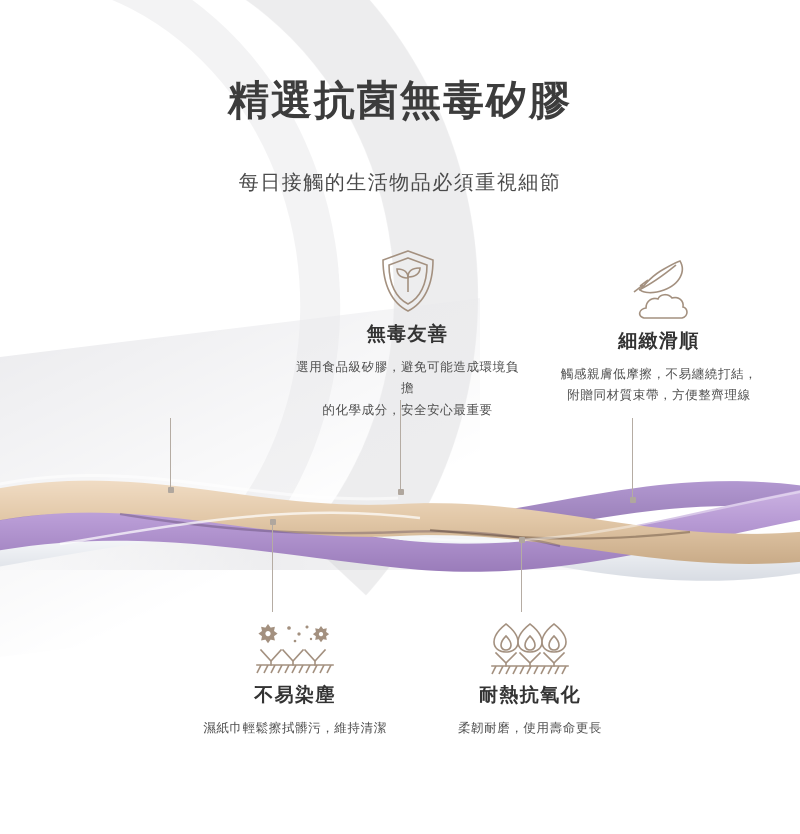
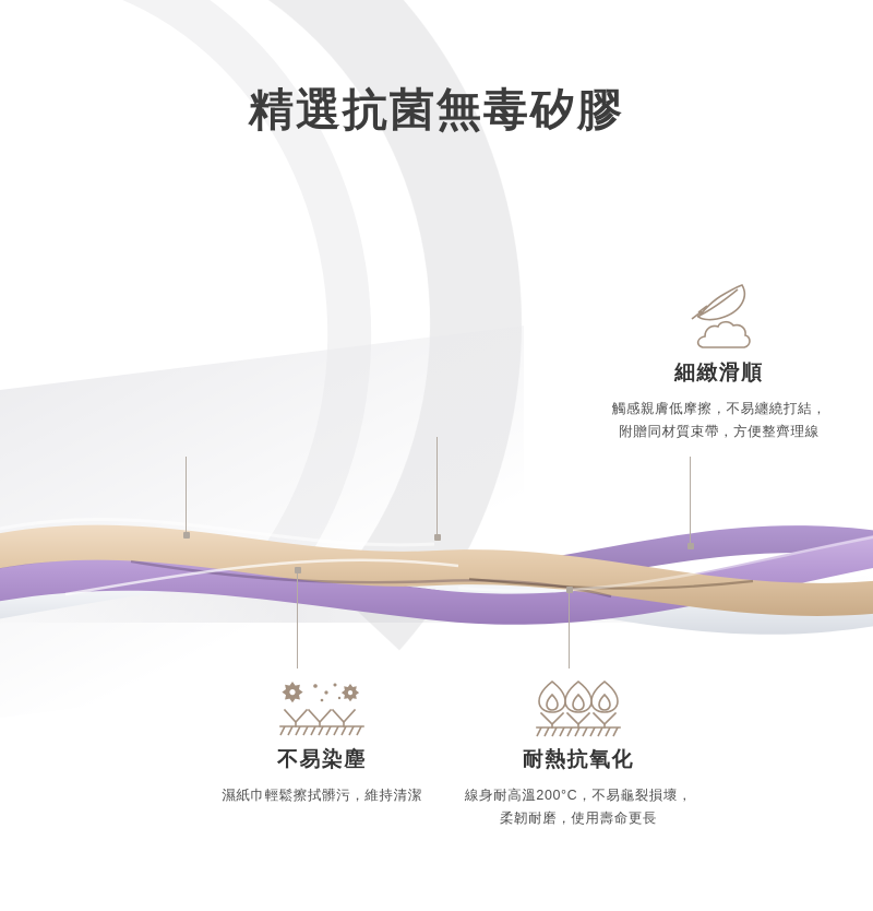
  精選抗菌無毒矽膠
- 每日接觸的生活物品必須重視細節
- 無毒友善
- 選用食品級矽膠，避免可能造成環境負擔
- 的化學成分，安全安心最重要
  細緻滑順
  觸感親膚低摩擦，不易纏繞打結，
  附贈同材質束帶，方便整齊理線
  不易染塵
  濕紙巾輕鬆擦拭髒污，維持清潔
  耐熱抗氧化
+ 線身耐高溫200°C，不易龜裂損壞，
  柔韌耐磨，使用壽命更長
